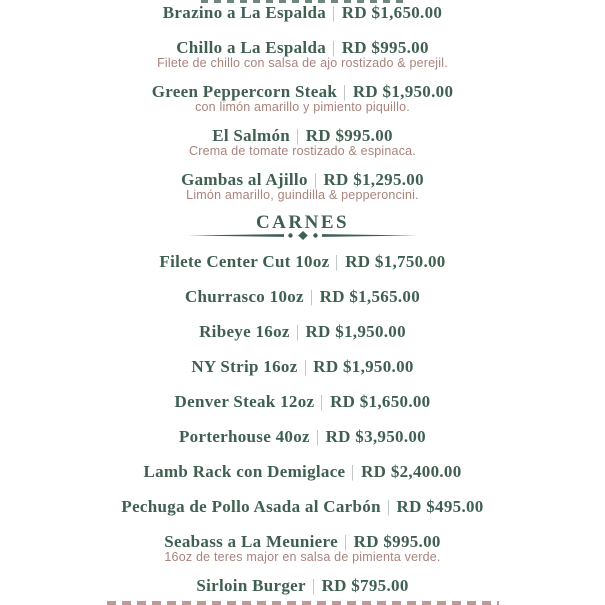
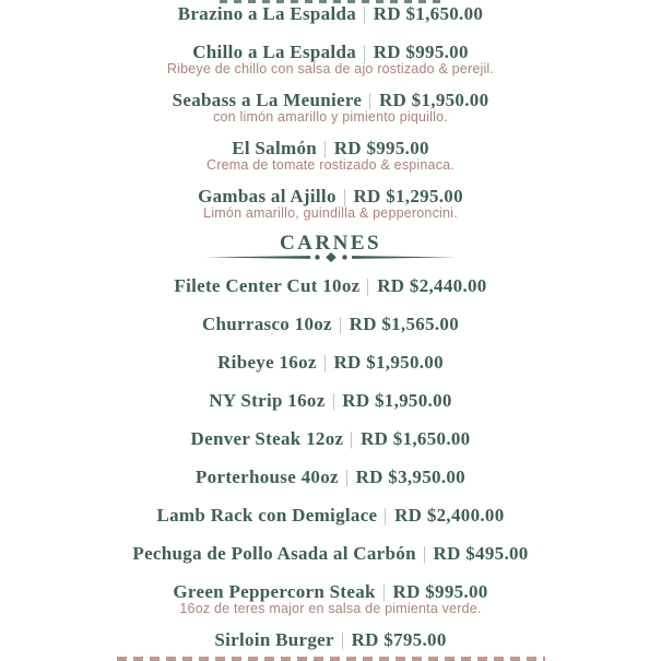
  Brazino a La Espalda | RD $1,650.00
  Chillo a La Espalda | RD $995.00
- Filete de chillo con salsa de ajo rostizado & perejil.
+ Ribeye de chillo con salsa de ajo rostizado & perejil.
- Green Peppercorn Steak | RD $1,950.00
+ Seabass a La Meuniere | RD $1,950.00
  con limón amarillo y pimiento piquillo.
  El Salmón | RD $995.00
  Crema de tomate rostizado & espinaca.
  Gambas al Ajillo | RD $1,295.00
  Limón amarillo, guindilla & pepperoncini.
  CARNES
- Filete Center Cut 10oz | RD $1,750.00
+ Filete Center Cut 10oz | RD $2,440.00
  Churrasco 10oz | RD $1,565.00
  Ribeye 16oz | RD $1,950.00
  NY Strip 16oz | RD $1,950.00
  Denver Steak 12oz | RD $1,650.00
  Porterhouse 40oz | RD $3,950.00
  Lamb Rack con Demiglace | RD $2,400.00
  Pechuga de Pollo Asada al Carbón | RD $495.00
- Seabass a La Meuniere | RD $995.00
+ Green Peppercorn Steak | RD $995.00
  16oz de teres major en salsa de pimienta verde.
  Sirloin Burger | RD $795.00
